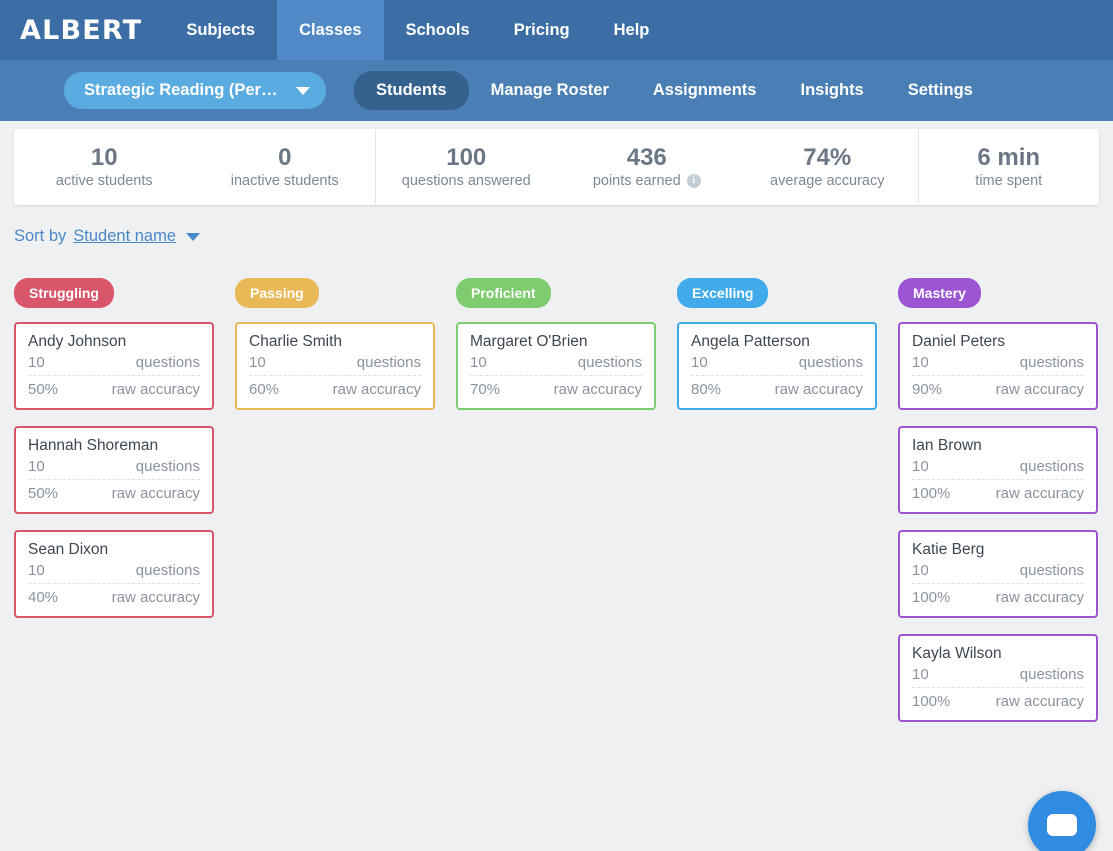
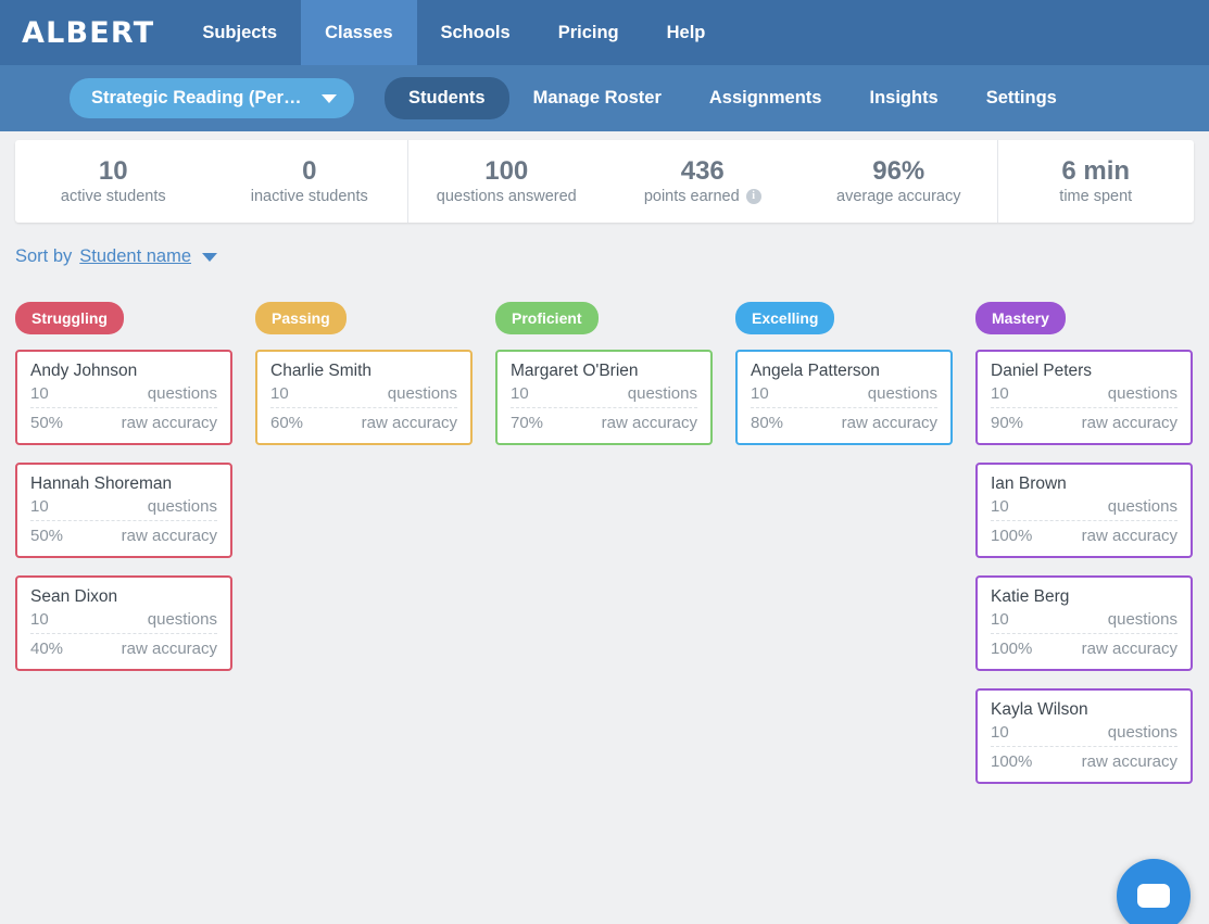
  ALBERT
  Subjects
  Classes
  Schools
  Pricing
  Help
  Strategic Reading (Peri...
  Students
  Manage Roster
  Assignments
  Insights
  Settings
  10
  active students
  0
  inactive students
  100
  questions answered
  436
  points earned
  i
- 74%
+ 96%
  average accuracy
  6 min
  time spent
  Sort by
  Student name
  Struggling
  Andy Johnson
  10
  questions
  50%
  raw accuracy
  Hannah Shoreman
  10
  questions
  50%
  raw accuracy
  Sean Dixon
  10
  questions
  40%
  raw accuracy
  Passing
  Charlie Smith
  10
  questions
  60%
  raw accuracy
  Proficient
  Margaret O'Brien
  10
  questions
  70%
  raw accuracy
  Excelling
  Angela Patterson
  10
  questions
  80%
  raw accuracy
  Mastery
  Daniel Peters
  10
  questions
  90%
  raw accuracy
  Ian Brown
  10
  questions
  100%
  raw accuracy
  Katie Berg
  10
  questions
  100%
  raw accuracy
  Kayla Wilson
  10
  questions
  100%
  raw accuracy
